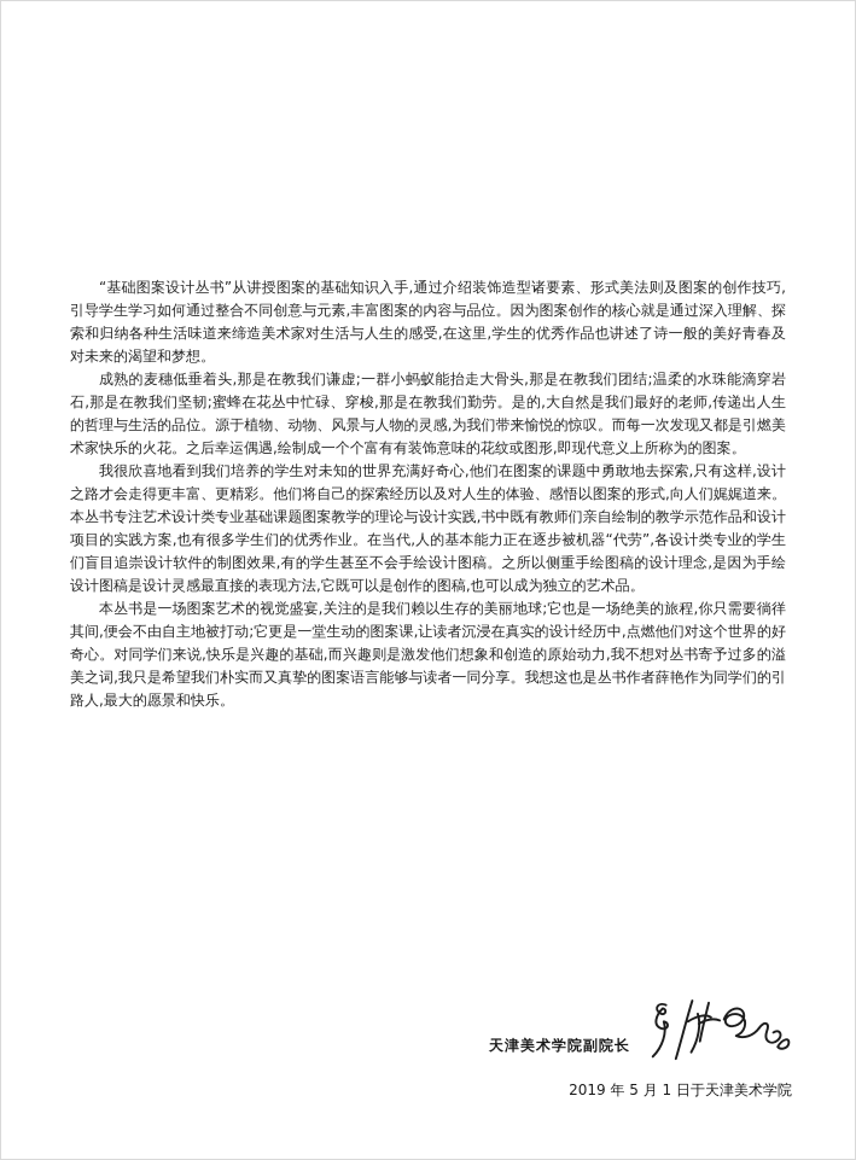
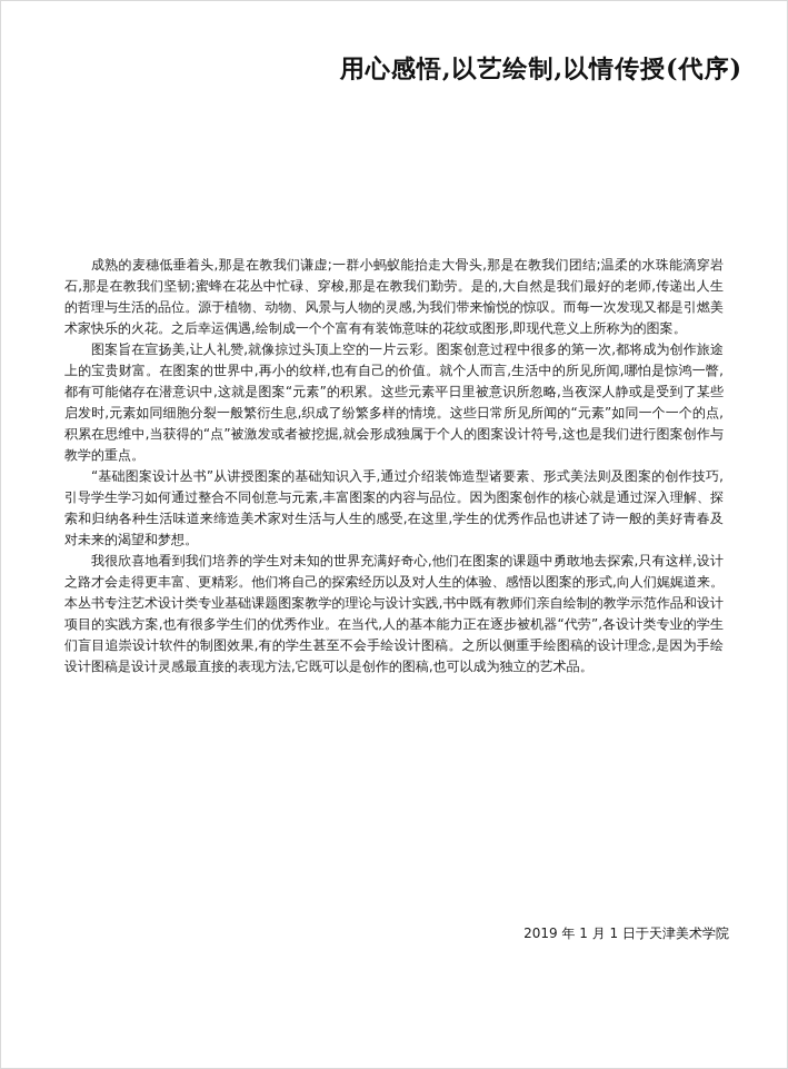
+ 用心感悟,以艺绘制,以情传授(代序)
- “基础图案设计丛书”从讲授图案的基础知识入手,通过介绍装饰造型诸要素、形式美法则及图案的创作技巧,引导学生学习如何通过整合不同创意与元素,丰富图案的内容与品位。因为图案创作的核心就是通过深入理解、探索和归纳各种生活味道来缔造美术家对生活与人生的感受,在这里,学生的优秀作品也讲述了诗一般的美好青春及对未来的渴望和梦想。
+ 成熟的麦穗低垂着头,那是在教我们谦虚;一群小蚂蚁能抬走大骨头,那是在教我们团结;温柔的水珠能滴穿岩石,那是在教我们坚韧;蜜蜂在花丛中忙碌、穿梭,那是在教我们勤劳。是的,大自然是我们最好的老师,传递出人生的哲理与生活的品位。源于植物、动物、风景与人物的灵感,为我们带来愉悦的惊叹。而每一次发现又都是引燃美术家快乐的火花。之后幸运偶遇,绘制成一个个富有有装饰意味的花纹或图形,即现代意义上所称为的图案。
+ 图案旨在宣扬美,让人礼赞,就像掠过头顶上空的一片云彩。图案创意过程中很多的第一次,都将成为创作旅途上的宝贵财富。在图案的世界中,再小的纹样,也有自己的价值。就个人而言,生活中的所见所闻,哪怕是惊鸿一瞥,都有可能储存在潜意识中,这就是图案“元素”的积累。这些元素平日里被意识所忽略,当夜深人静或是受到了某些启发时,元素如同细胞分裂一般繁衍生息,织成了纷繁多样的情境。这些日常所见所闻的“元素”如同一个一个的点,积累在思维中,当获得的“点”被激发或者被挖掘,就会形成独属于个人的图案设计符号,这也是我们进行图案创作与教学的重点。
- 成熟的麦穗低垂着头,那是在教我们谦虚;一群小蚂蚁能抬走大骨头,那是在教我们团结;温柔的水珠能滴穿岩石,那是在教我们坚韧;蜜蜂在花丛中忙碌、穿梭,那是在教我们勤劳。是的,大自然是我们最好的老师,传递出人生的哲理与生活的品位。源于植物、动物、风景与人物的灵感,为我们带来愉悦的惊叹。而每一次发现又都是引燃美术家快乐的火花。之后幸运偶遇,绘制成一个个富有有装饰意味的花纹或图形,即现代意义上所称为的图案。
+ “基础图案设计丛书”从讲授图案的基础知识入手,通过介绍装饰造型诸要素、形式美法则及图案的创作技巧,引导学生学习如何通过整合不同创意与元素,丰富图案的内容与品位。因为图案创作的核心就是通过深入理解、探索和归纳各种生活味道来缔造美术家对生活与人生的感受,在这里,学生的优秀作品也讲述了诗一般的美好青春及对未来的渴望和梦想。
  我很欣喜地看到我们培养的学生对未知的世界充满好奇心,他们在图案的课题中勇敢地去探索,只有这样,设计之路才会走得更丰富、更精彩。他们将自己的探索经历以及对人生的体验、感悟以图案的形式,向人们娓娓道来。本丛书专注艺术设计类专业基础课题图案教学的理论与设计实践,书中既有教师们亲自绘制的教学示范作品和设计项目的实践方案,也有很多学生们的优秀作业。在当代,人的基本能力正在逐步被机器“代劳”,各设计类专业的学生们盲目追崇设计软件的制图效果,有的学生甚至不会手绘设计图稿。之所以侧重手绘图稿的设计理念,是因为手绘设计图稿是设计灵感最直接的表现方法,它既可以是创作的图稿,也可以成为独立的艺术品。
- 本丛书是一场图案艺术的视觉盛宴,关注的是我们赖以生存的美丽地球;它也是一场绝美的旅程,你只需要徜徉其间,便会不由自主地被打动;它更是一堂生动的图案课,让读者沉浸在真实的设计经历中,点燃他们对这个世界的好奇心。对同学们来说,快乐是兴趣的基础,而兴趣则是激发他们想象和创造的原始动力,我不想对丛书寄予过多的溢美之词,我只是希望我们朴实而又真挚的图案语言能够与读者一同分享。我想这也是丛书作者薛艳作为同学们的引路人,最大的愿景和快乐。
- 天津美术学院副院长
- 2019 年 5 月 1 日于天津美术学院
+ 2019 年 1 月 1 日于天津美术学院
